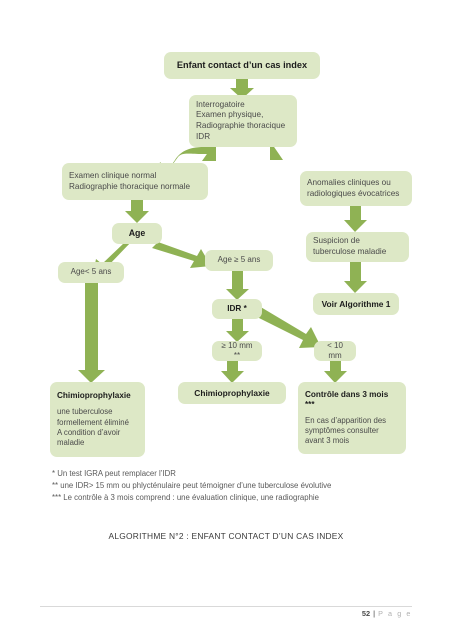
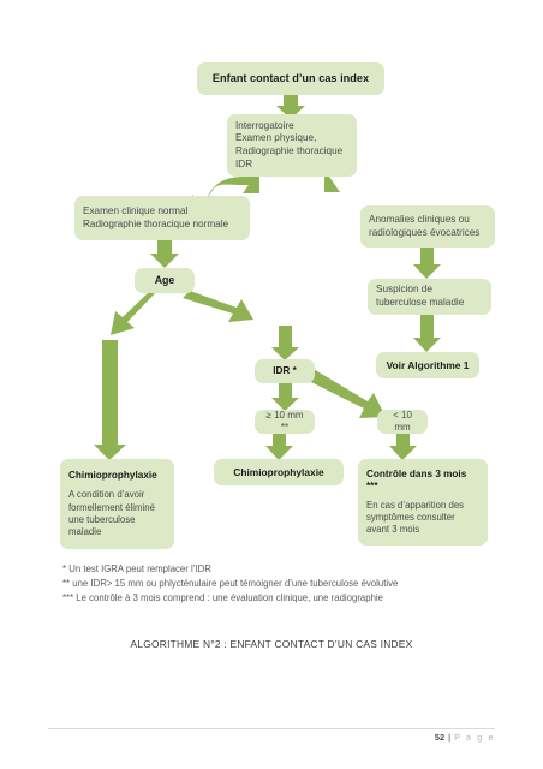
  Enfant contact d’un cas index
  Interrogatoire
  Examen physique,
  Radiographie thoracique
  IDR
  Examen clinique normal
  Radiographie thoracique normale
  Anomalies cliniques ou
  radiologiques évocatrices
  Age
- Age< 5 ans
- Age ≥ 5 ans
  Suspicion de
  tuberculose maladie
  IDR *
  Voir Algorithme 1
  ≥ 10 mm **
  < 10 mm
  Chimioprophylaxie
- une tuberculose
+ A condition d’avoir
  formellement éliminé
- A condition d’avoir
+ une tuberculose
  maladie
  Chimioprophylaxie
  Contrôle dans 3 mois ***
  En cas d’apparition des
  symptômes consulter
  avant 3 mois
  * Un test IGRA peut remplacer l’IDR
  ** une IDR> 15 mm ou phlycténulaire peut témoigner d’une tuberculose évolutive
  *** Le contrôle à 3 mois comprend : une évaluation clinique, une radiographie
  ALGORITHME N°2 : ENFANT CONTACT D’UN CAS INDEX
  52
  |
  P a g e
